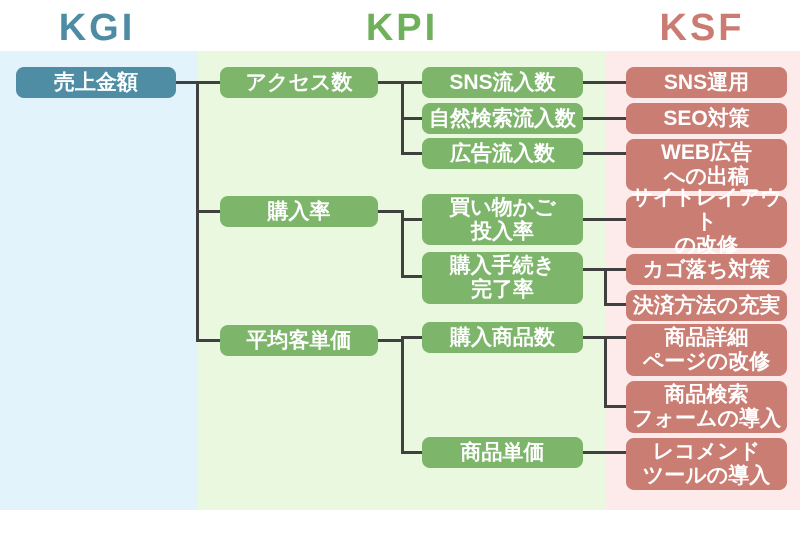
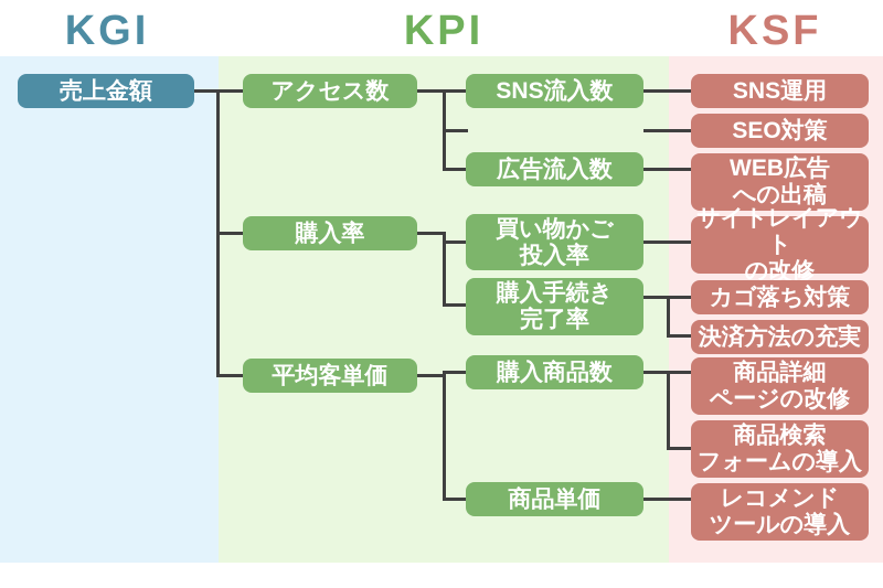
  KGI
  KPI
  KSF
  売上金額
  アクセス数
  購入率
  平均客単価
  SNS流入数
- 自然検索流入数
  広告流入数
  買い物かご
  投入率
  購入手続き
  完了率
  購入商品数
  商品単価
  SNS運用
  SEO対策
  WEB広告
  への出稿
  サイトレイアウト
  の改修
  カゴ落ち対策
  決済方法の充実
  商品詳細
  ページの改修
  商品検索
  フォームの導入
  レコメンド
  ツールの導入
